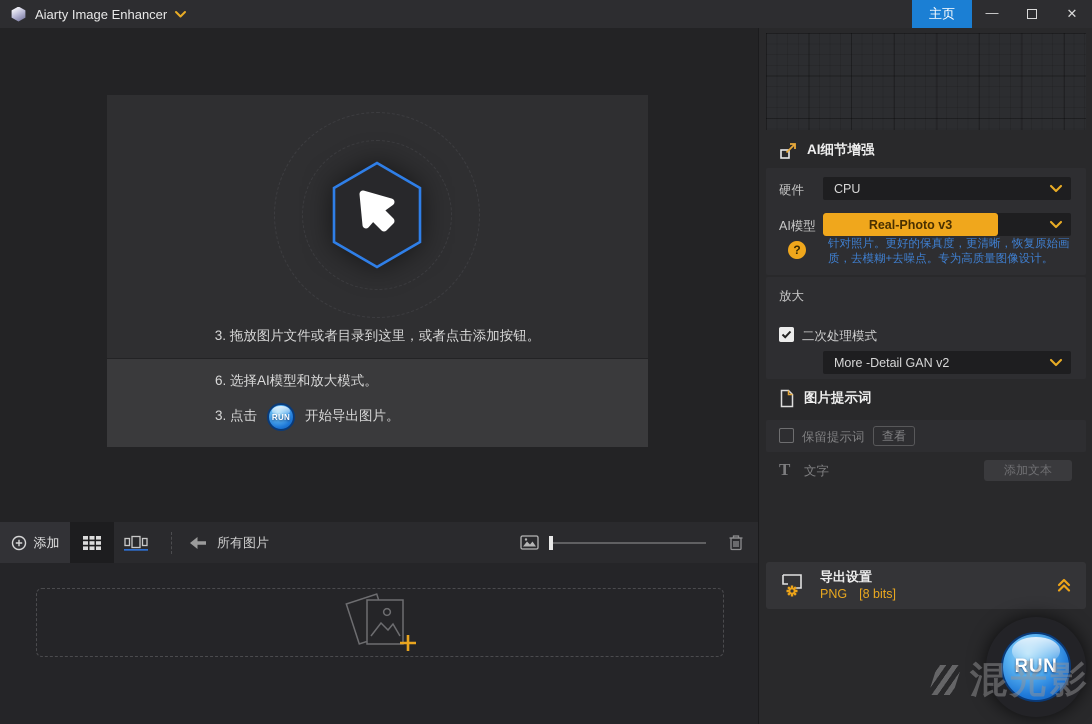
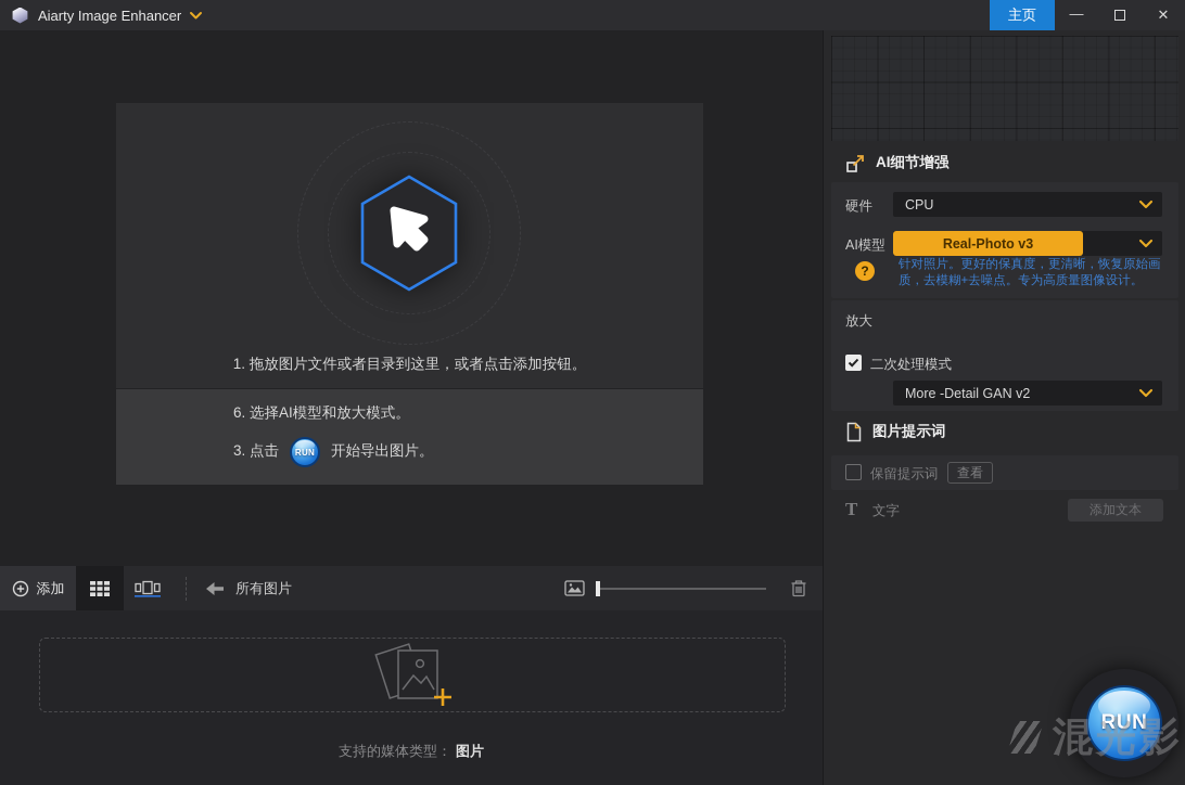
  Aiarty Image Enhancer
  主页
  —
  ✕
- 3. 拖放图片文件或者目录到这里，或者点击添加按钮。
+ 1. 拖放图片文件或者目录到这里，或者点击添加按钮。
  6. 选择AI模型和放大模式。
  3. 点击
  RUN
  开始导出图片。
  添加
  所有图片
+ 支持的媒体类型： 图片
  AI细节增强
  硬件
  CPU
  AI模型
  Real-Photo v3
  ?
  针对照片。更好的保真度，更清晰，恢复原始画质，去模糊+去噪点。专为高质量图像设计。
  放大
  二次处理模式
  More -Detail GAN v2
  图片提示词
  保留提示词
  查看
  T
  文字
  添加文本
- 导出设置
- PNG
- [8 bits]
  RUN
  混光影
